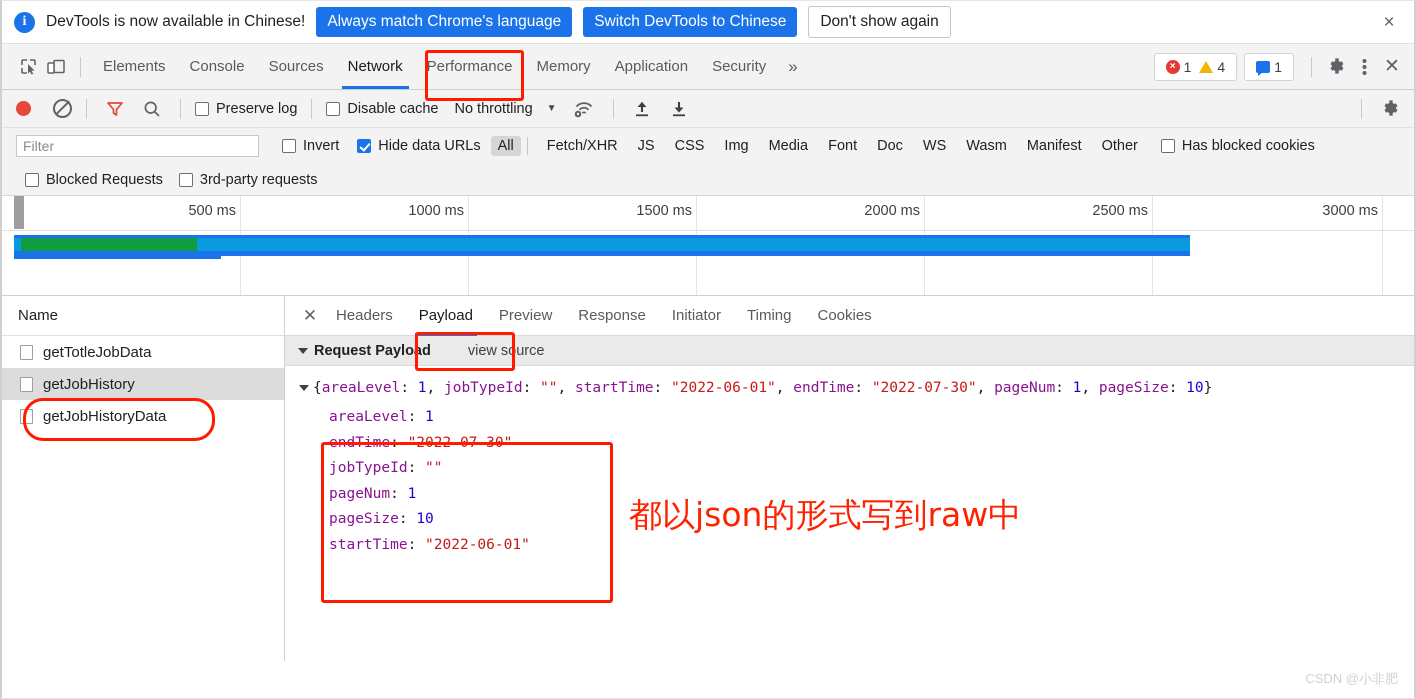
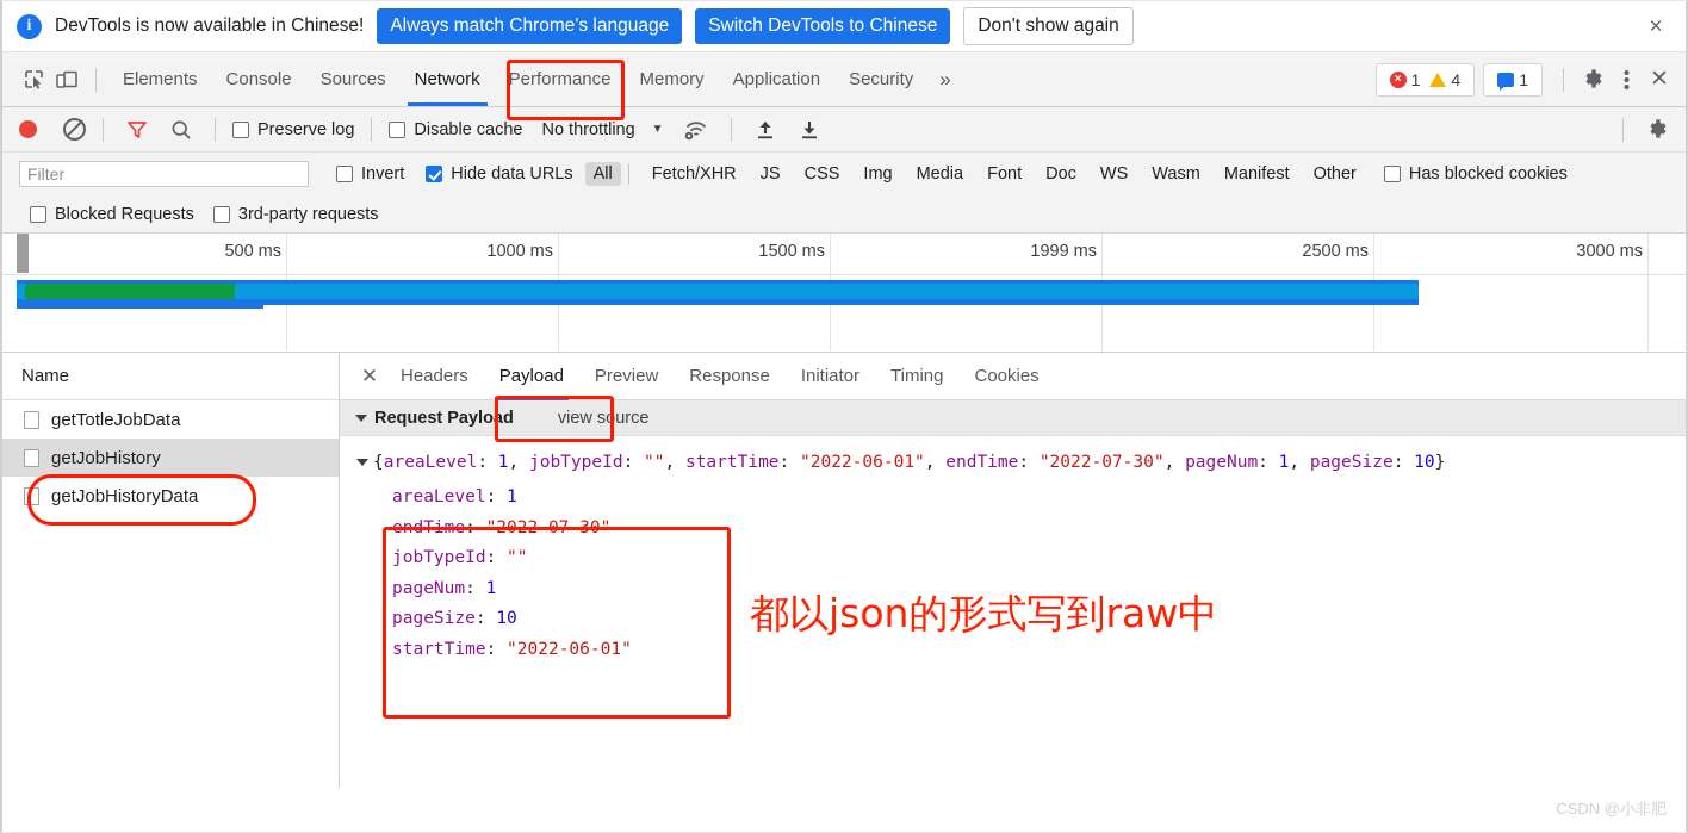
  i
  DevTools is now available in Chinese!
  Always match Chrome's language
  Switch DevTools to Chinese
  Don't show again
  ×
  Elements
  Console
  Sources
  Network
  Performance
  Memory
  Application
  Security
  »
  ×
  1
  4
  1
  ✕
  Preserve log
  Disable cache
  No throttling
  ▼
  Filter
  Invert
  Hide data URLs
  All
  Fetch/XHR
  JS
  CSS
  Img
  Media
  Font
  Doc
  WS
  Wasm
  Manifest
  Other
  Has blocked cookies
  Blocked Requests
  3rd-party requests
  500 ms
  1000 ms
  1500 ms
- 2000 ms
+ 1999 ms
  2500 ms
  3000 ms
  Name
  getTotleJobData
  getJobHistory
  getJobHistoryData
  ✕
  Headers
  Payload
  Preview
  Response
  Initiator
  Timing
  Cookies
  Request Payload
  view source
  {areaLevel: 1, jobTypeId: "", startTime: "2022-06-01", endTime: "2022-07-30", pageNum: 1, pageSize: 10}
  areaLevel: 1
  endTime: "2022-07-30"
  jobTypeId: ""
  pageNum: 1
  pageSize: 10
  startTime: "2022-06-01"
  都以json的形式写到raw中
  CSDN @小非肥
